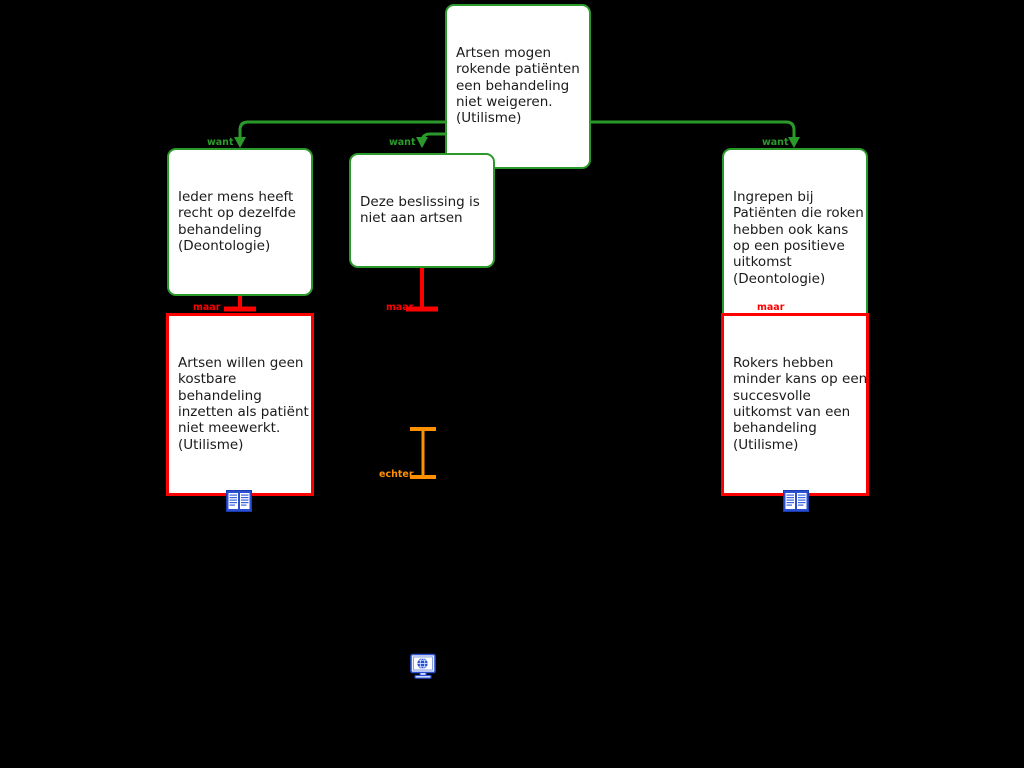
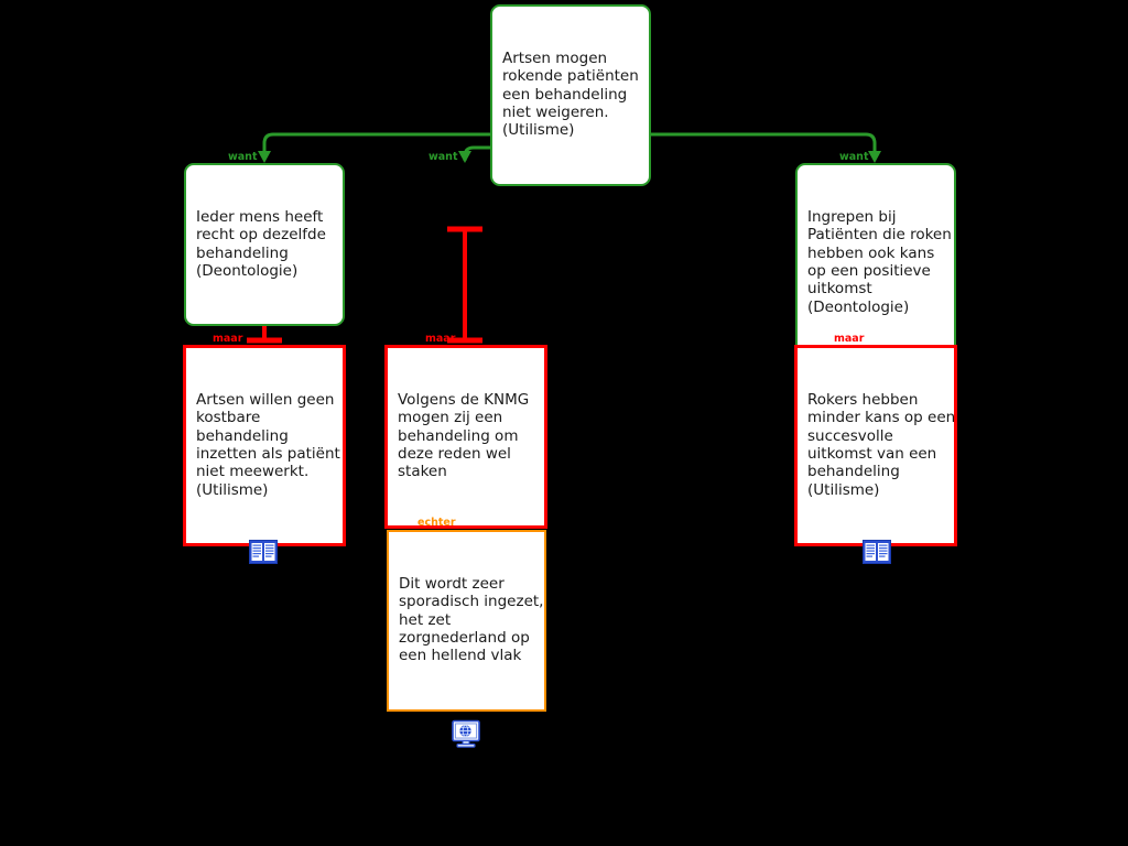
  want
  want
  want
  maar
  maar
  maar
  echter
  Artsen mogen
  rokende patiënten
  een behandeling
  niet weigeren.
  (Utilisme)
  Ieder mens heeft
  recht op dezelfde
  behandeling
  (Deontologie)
- Deze beslissing is
- niet aan artsen
  Ingrepen bij
  Patiënten die roken
  hebben ook kans
  op een positieve
  uitkomst
  (Deontologie)
  Artsen willen geen
  kostbare
  behandeling
  inzetten als patiënt
  niet meewerkt.
  (Utilisme)
+ Volgens de KNMG
+ mogen zij een
+ behandeling om
+ deze reden wel
+ staken
  Rokers hebben
  minder kans op een
  succesvolle
  uitkomst van een
  behandeling
  (Utilisme)
+ Dit wordt zeer
+ sporadisch ingezet,
+ het zet
+ zorgnederland op
+ een hellend vlak
